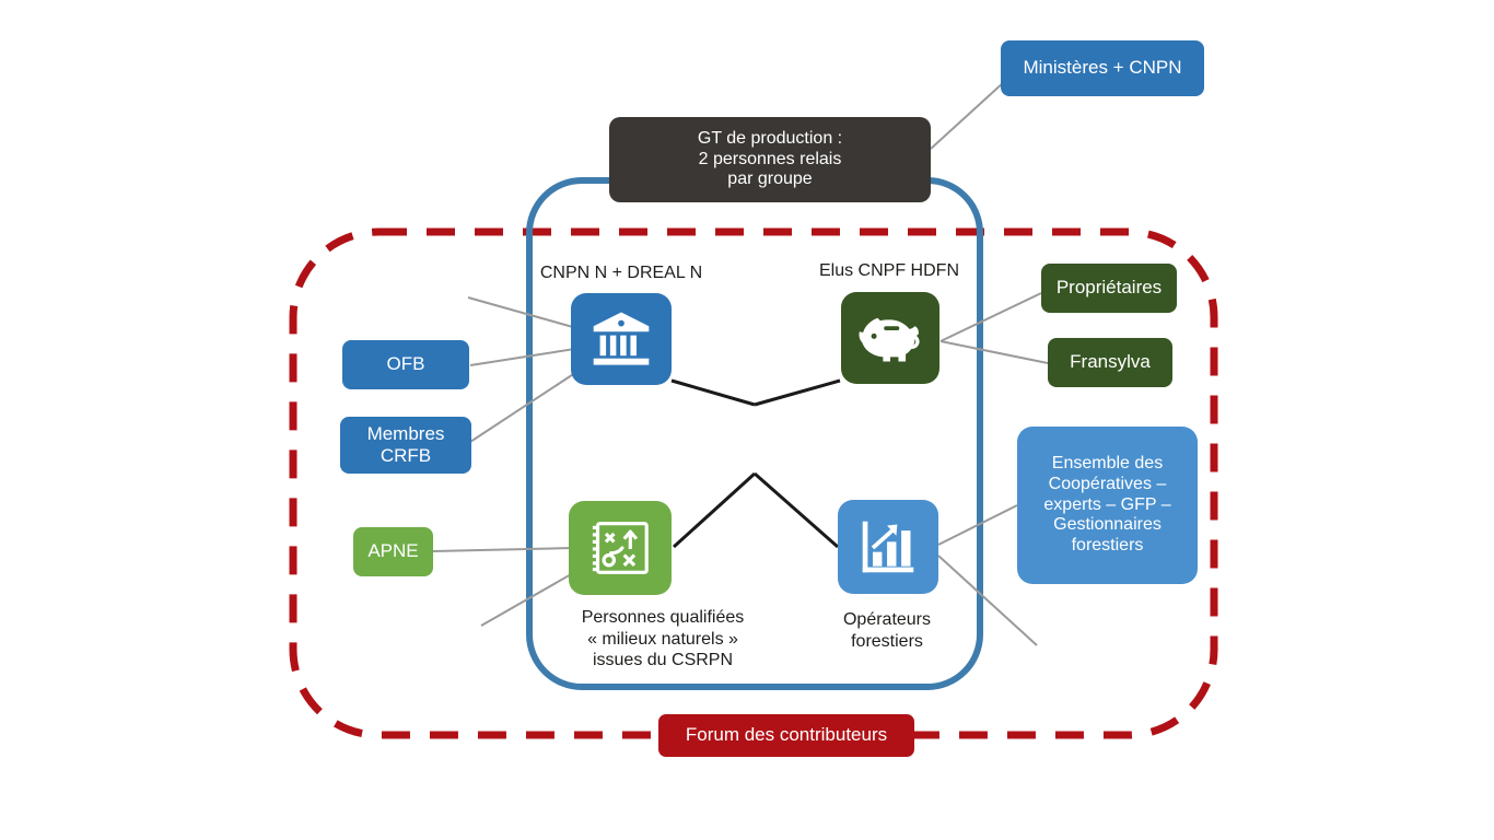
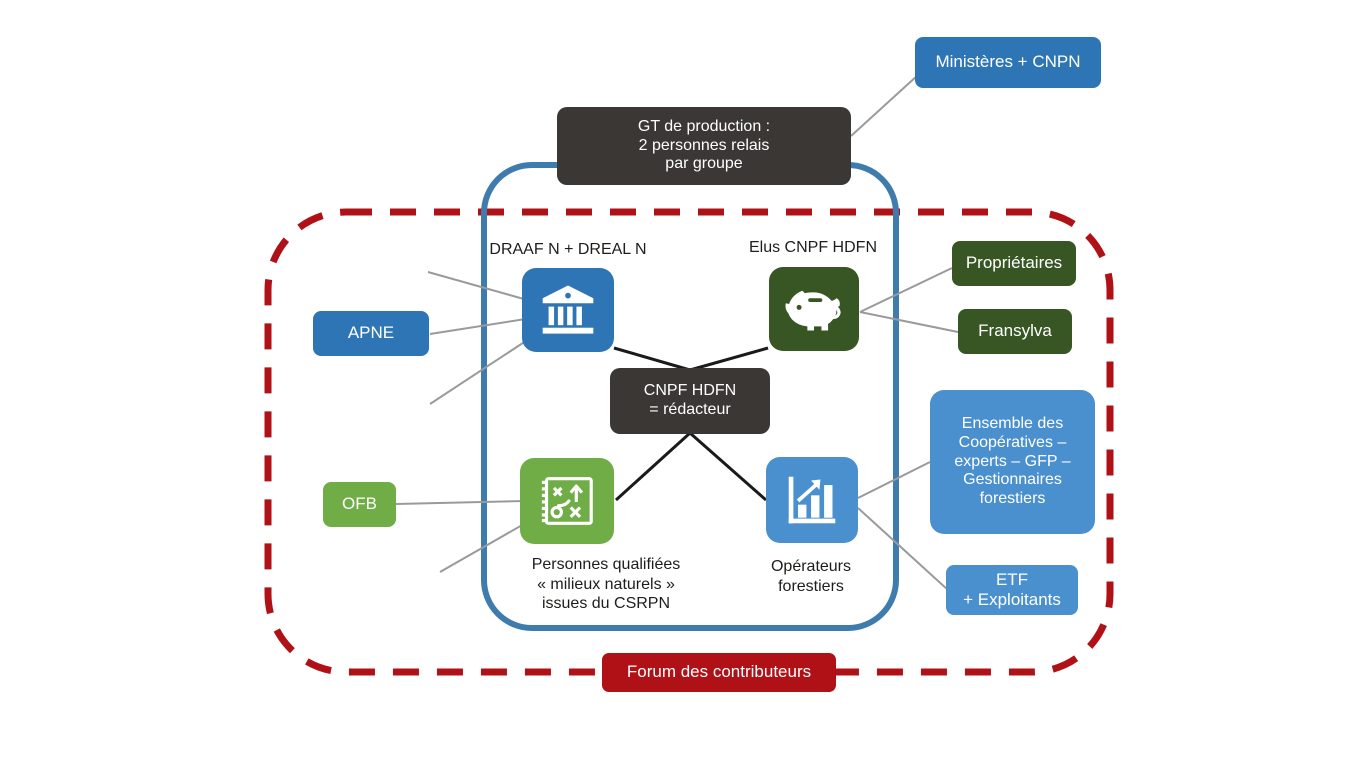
  Ministères + CNPN
  GT de production :
  2 personnes relais
  par groupe
- CNPN N + DREAL N
+ DRAAF N + DREAL N
  Elus CNPF HDFN
  Personnes qualifiées
  « milieux naturels »
  issues du CSRPN
  Opérateurs
  forestiers
+ CNPF HDFN
+ = rédacteur
- OFB
+ APNE
- Membres
- CRFB
- APNE
+ OFB
  Propriétaires
  Fransylva
  Ensemble des
  Coopératives –
  experts – GFP –
  Gestionnaires
  forestiers
+ ETF
+ + Exploitants
  Forum des contributeurs
